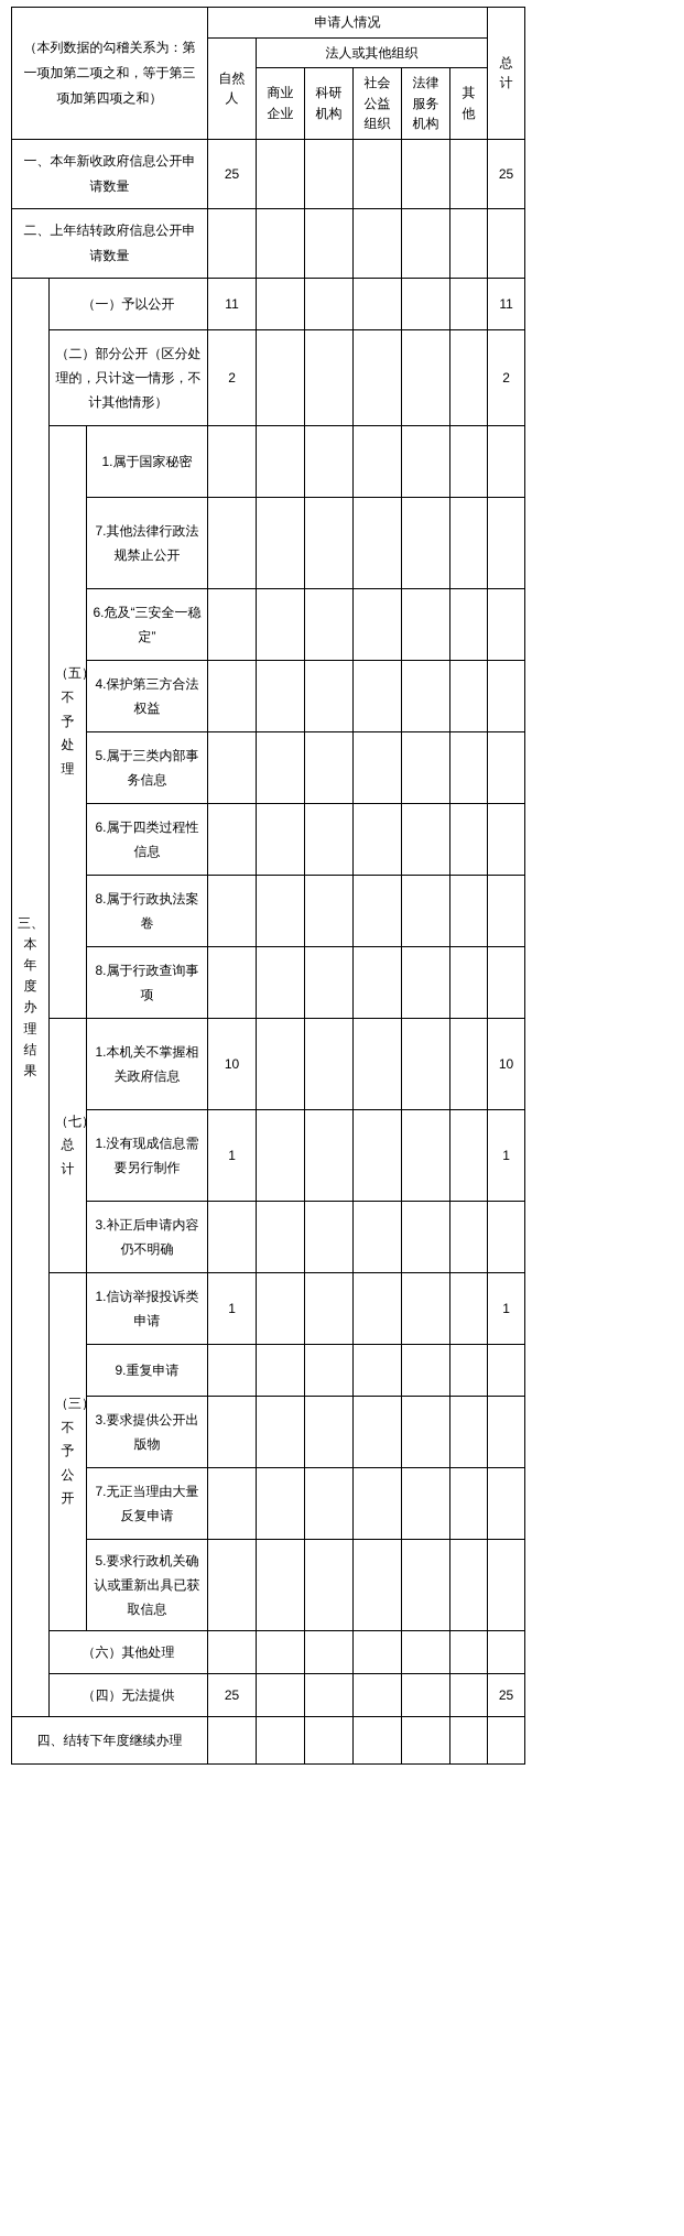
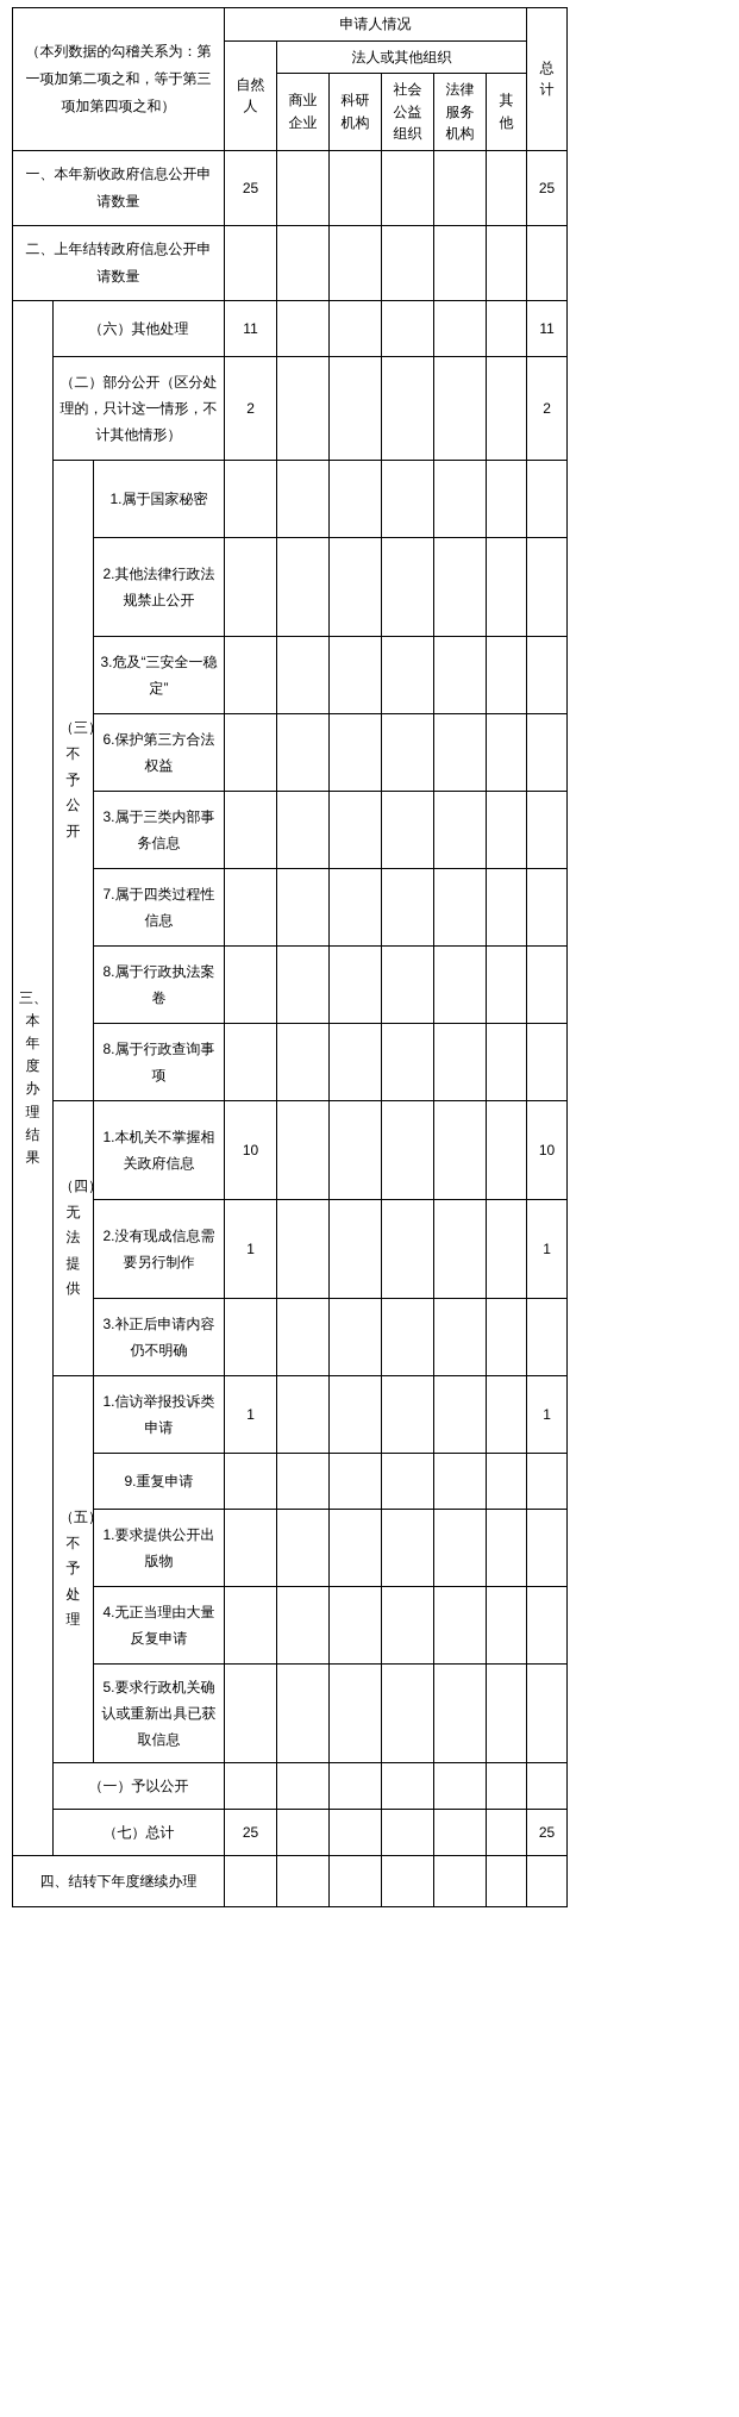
  （本列数据的勾稽关系为：第一项加第二项之和，等于第三项加第四项之和）	申请人情况	总计
  自然人	法人或其他组织
  商业企业	科研机构	社会公益组织	法律服务机构	其他
  一、本年新收政府信息公开申请数量	25						25
  二、上年结转政府信息公开申请数量
- 三、本年度办理结果	（一）予以公开	11						11
+ 三、本年度办理结果	（六）其他处理	11						11
  （二）部分公开（区分处理的，只计这一情形，不计其他情形）	2						2
- （五）不予处理	1.属于国家秘密
+ （三）不予公开	1.属于国家秘密
- 7.其他法律行政法规禁止公开
+ 2.其他法律行政法规禁止公开
- 6.危及“三安全一稳定”
+ 3.危及“三安全一稳定”
- 4.保护第三方合法权益
+ 6.保护第三方合法权益
- 5.属于三类内部事务信息
+ 3.属于三类内部事务信息
- 6.属于四类过程性信息
+ 7.属于四类过程性信息
  8.属于行政执法案卷
  8.属于行政查询事项
- （七）总计	1.本机关不掌握相关政府信息	10						10
+ （四）无法提供	1.本机关不掌握相关政府信息	10						10
- 1.没有现成信息需要另行制作	1						1
+ 2.没有现成信息需要另行制作	1						1
  3.补正后申请内容仍不明确
- （三）不予公开	1.信访举报投诉类申请	1						1
+ （五）不予处理	1.信访举报投诉类申请	1						1
  9.重复申请
- 3.要求提供公开出版物
+ 1.要求提供公开出版物
- 7.无正当理由大量反复申请
+ 4.无正当理由大量反复申请
  5.要求行政机关确认或重新出具已获取信息
- （六）其他处理
+ （一）予以公开
- （四）无法提供	25						25
+ （七）总计	25						25
  四、结转下年度继续办理
